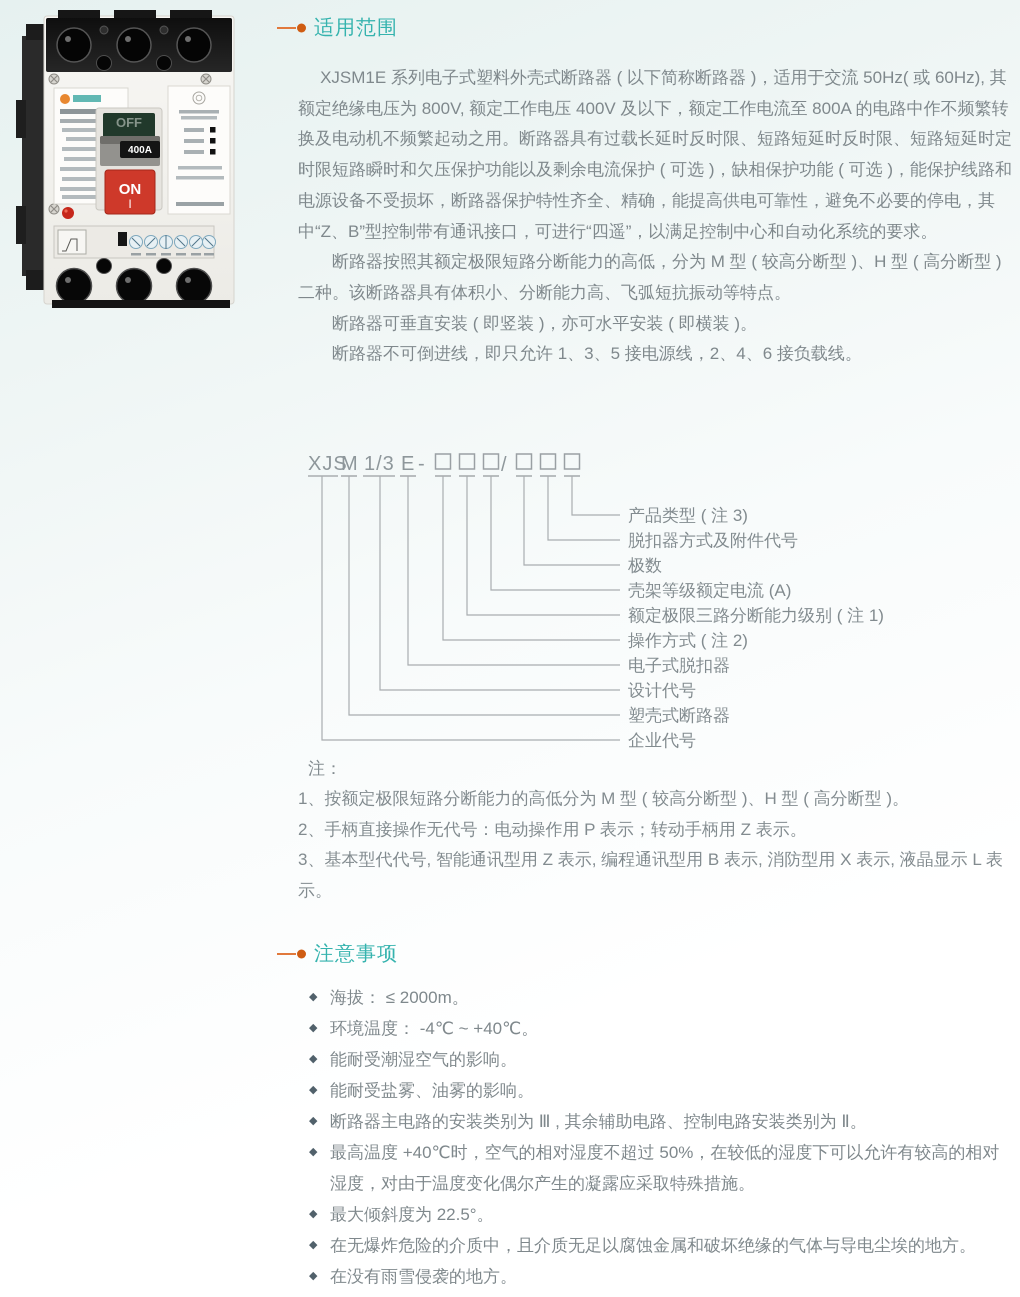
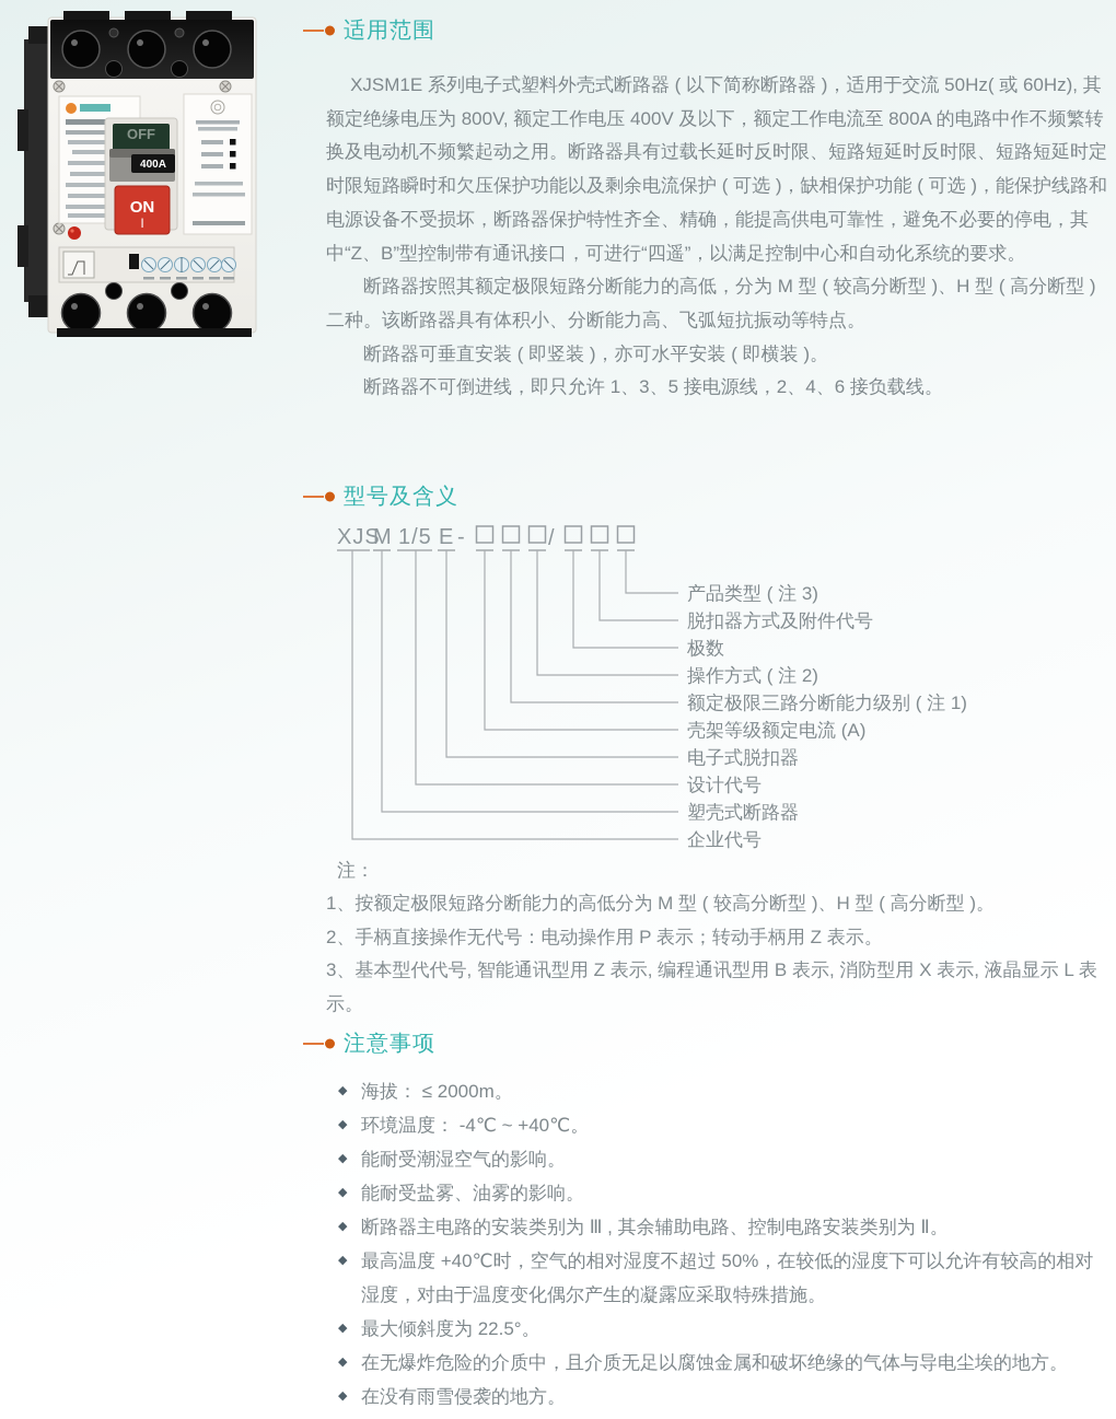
  OFF
  400A
  ON
  I
  适用范围
  XJSM1E 系列电子式塑料外壳式断路器 ( 以下简称断路器 )，适用于交流 50Hz( 或 60Hz), 其额定绝缘电压为 800V, 额定工作电压 400V 及以下，额定工作电流至 800A 的电路中作不频繁转换及电动机不频繁起动之用。断路器具有过载长延时反时限、短路短延时反时限、短路短延时定时限短路瞬时和欠压保护功能以及剩余电流保护 ( 可选 )，缺相保护功能 ( 可选 )，能保护线路和电源设备不受损坏，断路器保护特性齐全、精确，能提高供电可靠性，避免不必要的停电，其中“Z、B”型控制带有通讯接口，可进行“四遥”，以满足控制中心和自动化系统的要求。
  断路器按照其额定极限短路分断能力的高低，分为 M 型 ( 较高分断型 )、H 型 ( 高分断型 ) 二种。该断路器具有体积小、分断能力高、飞弧短抗振动等特点。
  断路器可垂直安装 ( 即竖装 )，亦可水平安装 ( 即横装 )。
  断路器不可倒进线，即只允许 1、3、5 接电源线，2、4、6 接负载线。
+ 型号及含义
  XJS
  M
- 1/3
+ 1/5
  E
  -
  /
  产品类型 ( 注 3)
  脱扣器方式及附件代号
  极数
- 壳架等级额定电流 (A)
+ 操作方式 ( 注 2)
  额定极限三路分断能力级别 ( 注 1)
- 操作方式 ( 注 2)
+ 壳架等级额定电流 (A)
  电子式脱扣器
  设计代号
  塑壳式断路器
  企业代号
  注：
  1、按额定极限短路分断能力的高低分为 M 型 ( 较高分断型 )、H 型 ( 高分断型 )。
  2、手柄直接操作无代号：电动操作用 P 表示；转动手柄用 Z 表示。
  3、基本型代代号, 智能通讯型用 Z 表示, 编程通讯型用 B 表示, 消防型用 X 表示, 液晶显示 L 表示。
  注意事项
  ◆
  海拔： ≤ 2000m。
  ◆
  环境温度： -4℃ ~ +40℃。
  ◆
  能耐受潮湿空气的影响。
  ◆
  能耐受盐雾、油雾的影响。
  ◆
  断路器主电路的安装类别为 Ⅲ , 其余辅助电路、控制电路安装类别为 Ⅱ。
  ◆
  最高温度 +40℃时，空气的相对湿度不超过 50%，在较低的湿度下可以允许有较高的相对湿度，对由于温度变化偶尔产生的凝露应采取特殊措施。
  ◆
  最大倾斜度为 22.5°。
  ◆
  在无爆炸危险的介质中，且介质无足以腐蚀金属和破坏绝缘的气体与导电尘埃的地方。
  ◆
  在没有雨雪侵袭的地方。
